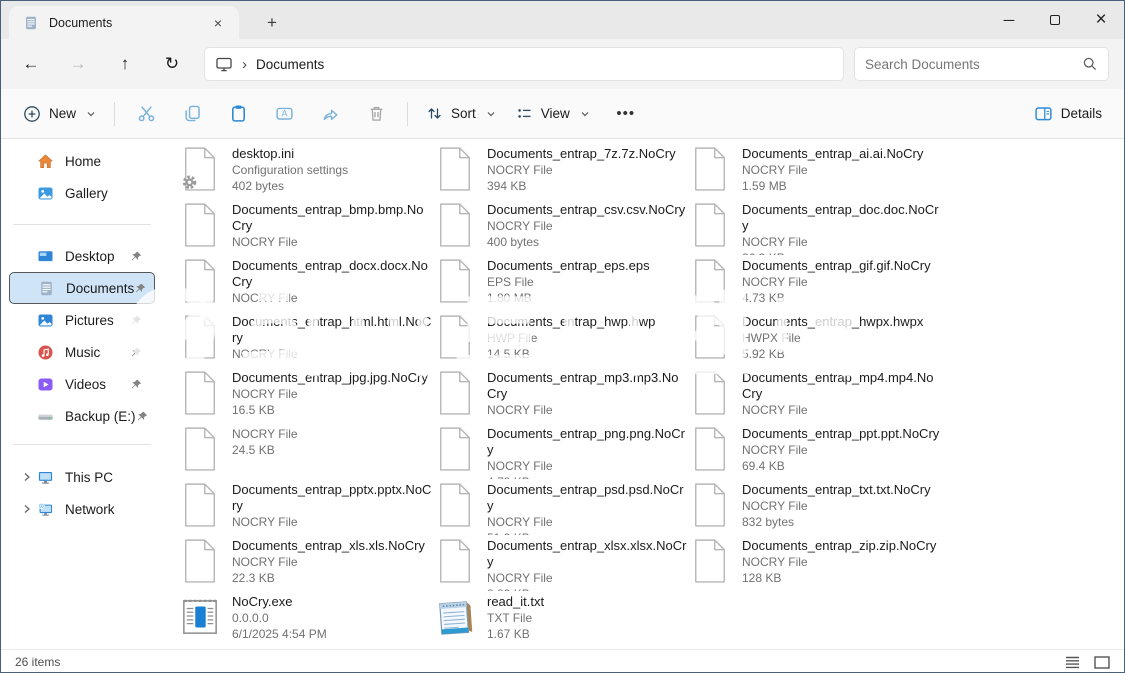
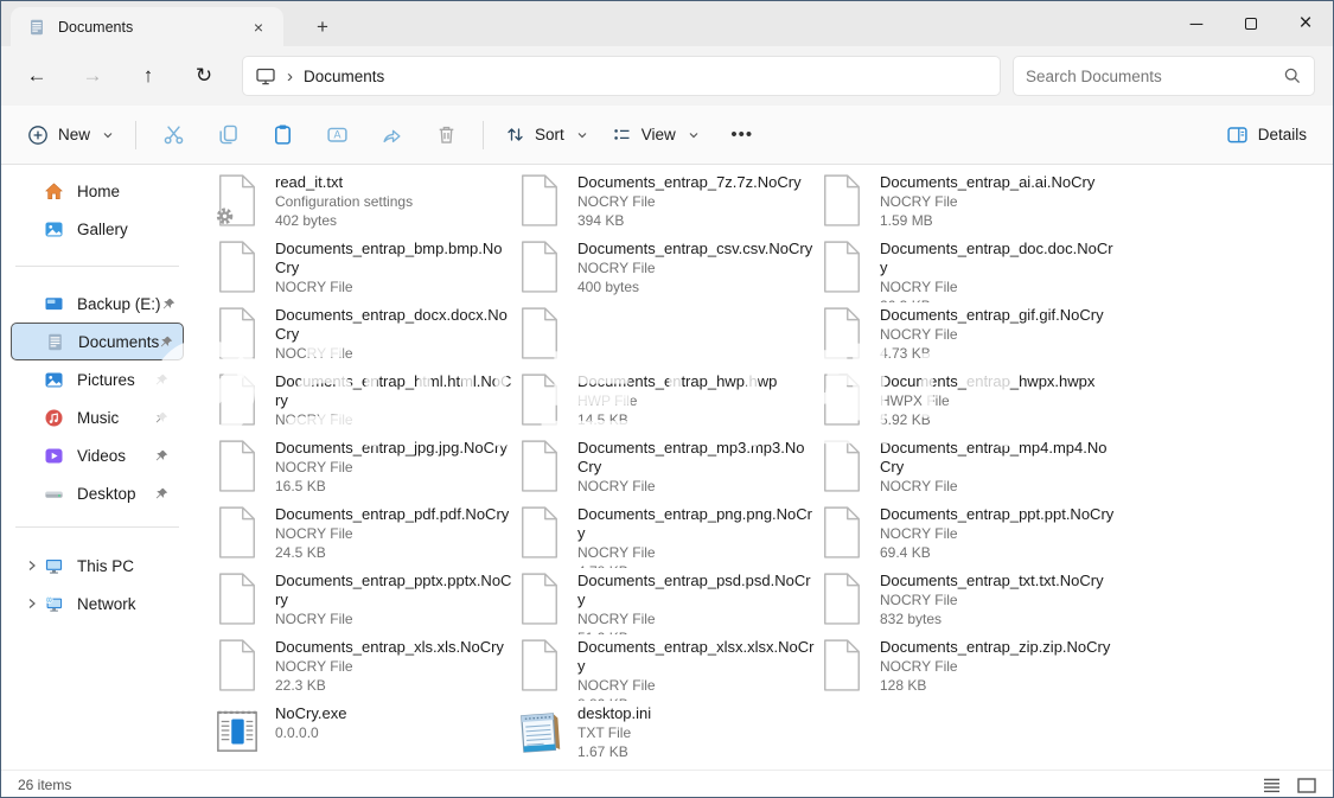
  Documents
  ×
  +
  ─
  ×
  ←
  →
  ↑
  ↻
  ›
  Documents
  Search Documents
  New
  A
  Sort
  View
  •••
  Details
  Home
  Gallery
- Desktop
+ Backup (E:)
  Documents
  Pictures
  Music
  Videos
- Backup (E:)
+ Desktop
  This PC
  Network
- desktop.ini
+ read_it.txt
  Configuration settings
  402 bytes
  Documents_entrap_7z.7z.NoCry
  NOCRY File
  394 KB
  Documents_entrap_ai.ai.NoCry
  NOCRY File
  1.59 MB
  Documents_entrap_bmp.bmp.NoCry
  NOCRY File
  Documents_entrap_csv.csv.NoCry
  NOCRY File
  400 bytes
  Documents_entrap_doc.doc.NoCry
  NOCRY File
  Documents_entrap_docx.docx.NoCry
  NOCRY File
- Documents_entrap_eps.eps
- EPS File
- 1.80 MB
  Documents_entrap_gif.gif.NoCry
  NOCRY File
  4.73 KB
  Documents_entrap_html.html.NoCry
  NOCRY File
  Documents_entrap_hwp.hwp
  HWP File
  14.5 KB
  Documents_entrap_hwpx.hwpx
  HWPX File
  5.92 KB
  Documents_entrap_jpg.jpg.NoCry
  NOCRY File
  16.5 KB
  Documents_entrap_mp3.mp3.NoCry
  NOCRY File
  Documents_entrap_mp4.mp4.NoCry
  NOCRY File
+ Documents_entrap_pdf.pdf.NoCry
  NOCRY File
  24.5 KB
  Documents_entrap_png.png.NoCry
  NOCRY File
  Documents_entrap_ppt.ppt.NoCry
  NOCRY File
  69.4 KB
  Documents_entrap_pptx.pptx.NoCry
  NOCRY File
  Documents_entrap_psd.psd.NoCry
  NOCRY File
  Documents_entrap_txt.txt.NoCry
  NOCRY File
  832 bytes
  Documents_entrap_xls.xls.NoCry
  NOCRY File
  22.3 KB
  Documents_entrap_xlsx.xlsx.NoCry
  NOCRY File
  Documents_entrap_zip.zip.NoCry
  NOCRY File
  128 KB
  NoCry.exe
  0.0.0.0
- 6/1/2025 4:54 PM
- read_it.txt
+ desktop.ini
  TXT File
  1.67 KB
  화이트디펜더
  26 items
